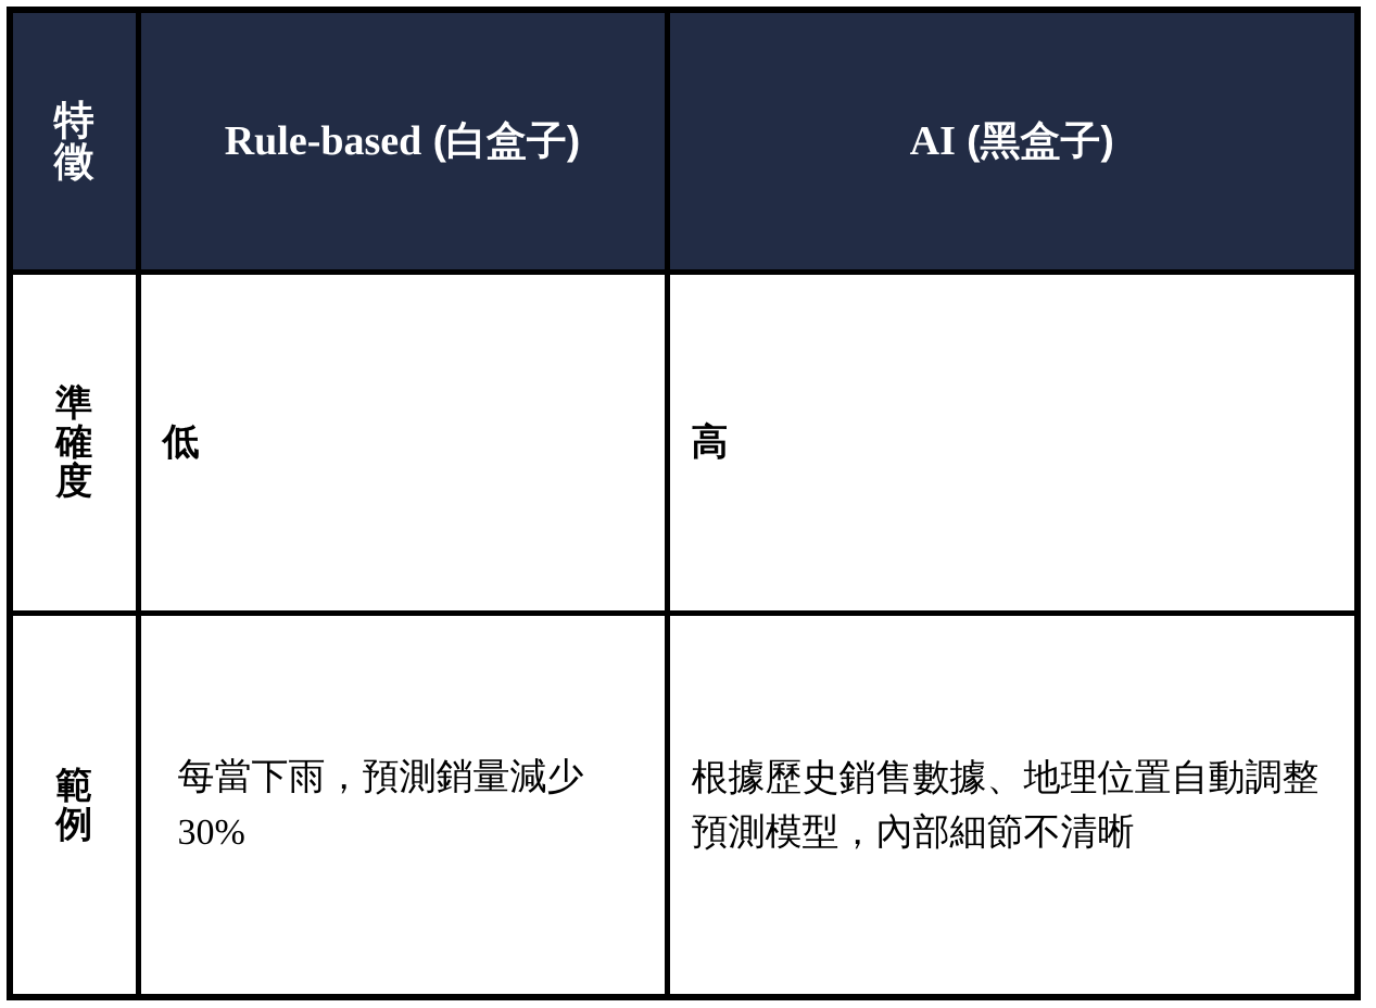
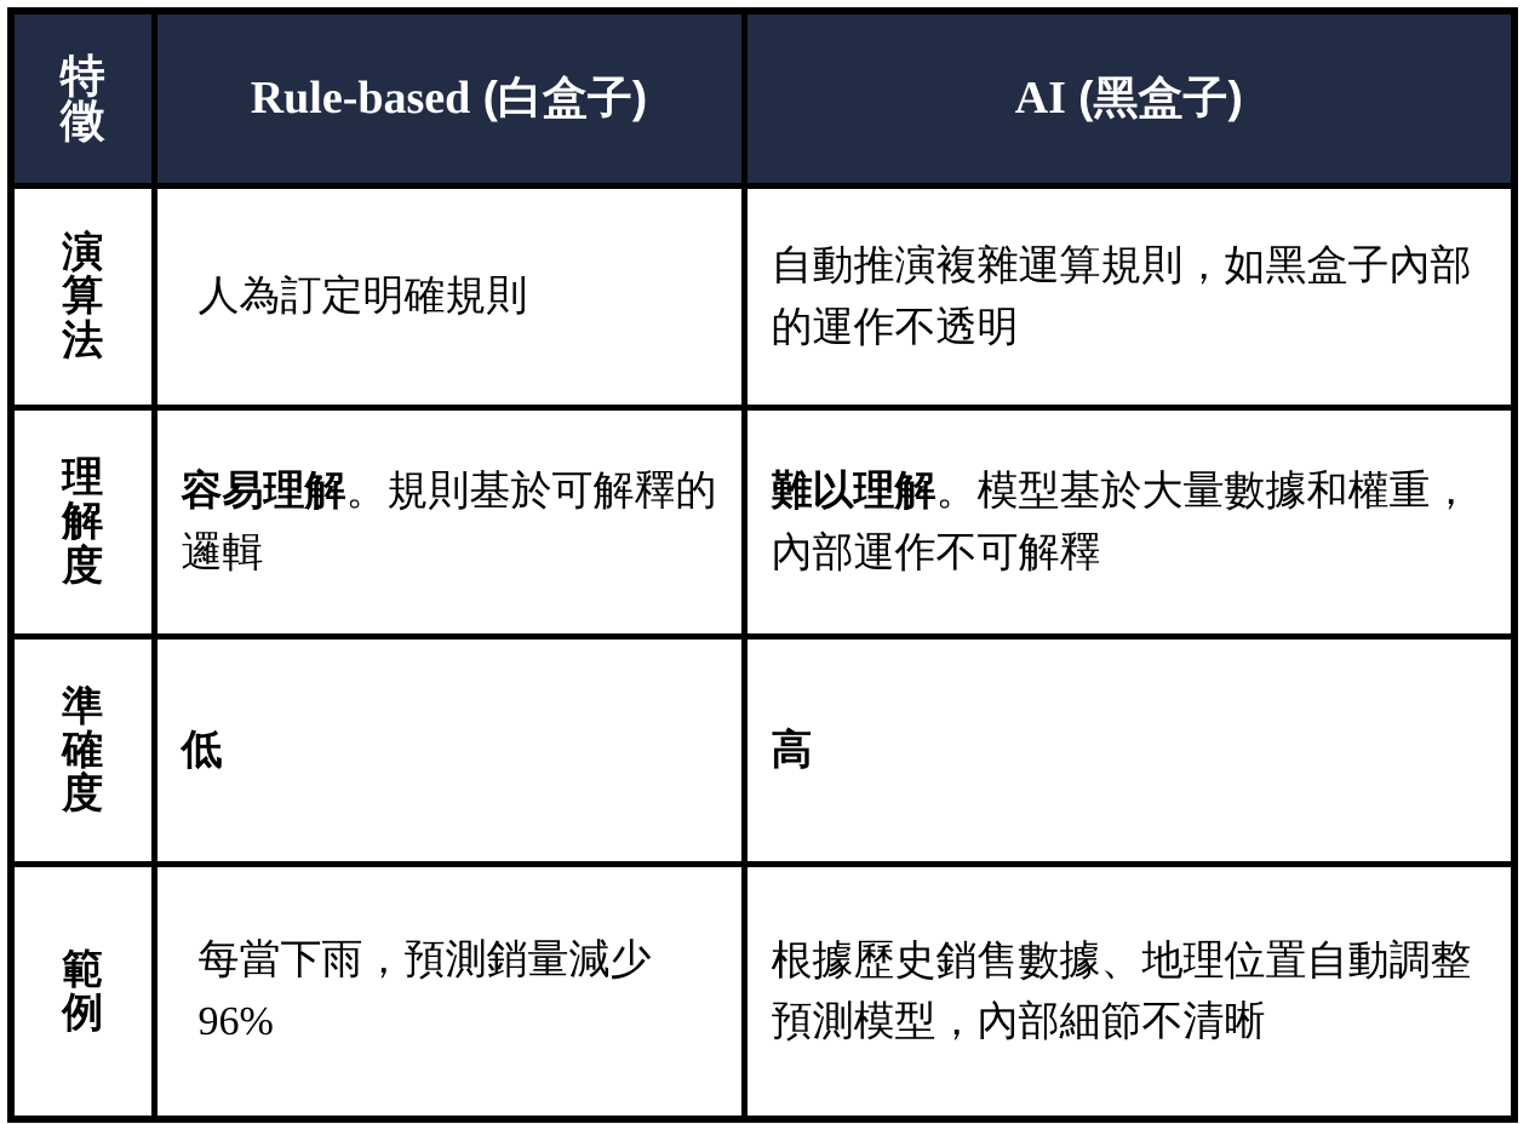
  特 徵	Rule-based (白盒子)	AI (黑盒子)
+ 演 算 法	人為訂定明確規則	自動推演複雜運算規則，如黑盒子內部的運作不透明
+ 理 解 度	容易理解。規則基於可解釋的邏輯	難以理解。模型基於大量數據和權重，內部運作不可解釋
  準 確 度	低	高
- 範 例	每當下雨，預測銷量減少30%	根據歷史銷售數據、地理位置自動調整預測模型，內部細節不清晰
+ 範 例	每當下雨，預測銷量減少96%	根據歷史銷售數據、地理位置自動調整預測模型，內部細節不清晰
